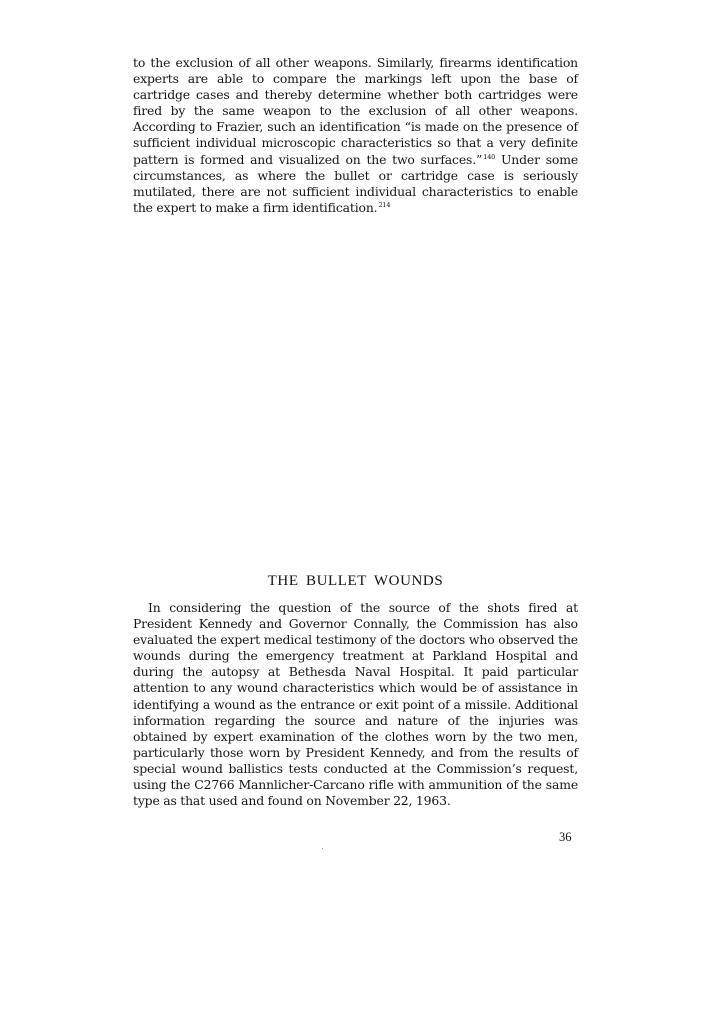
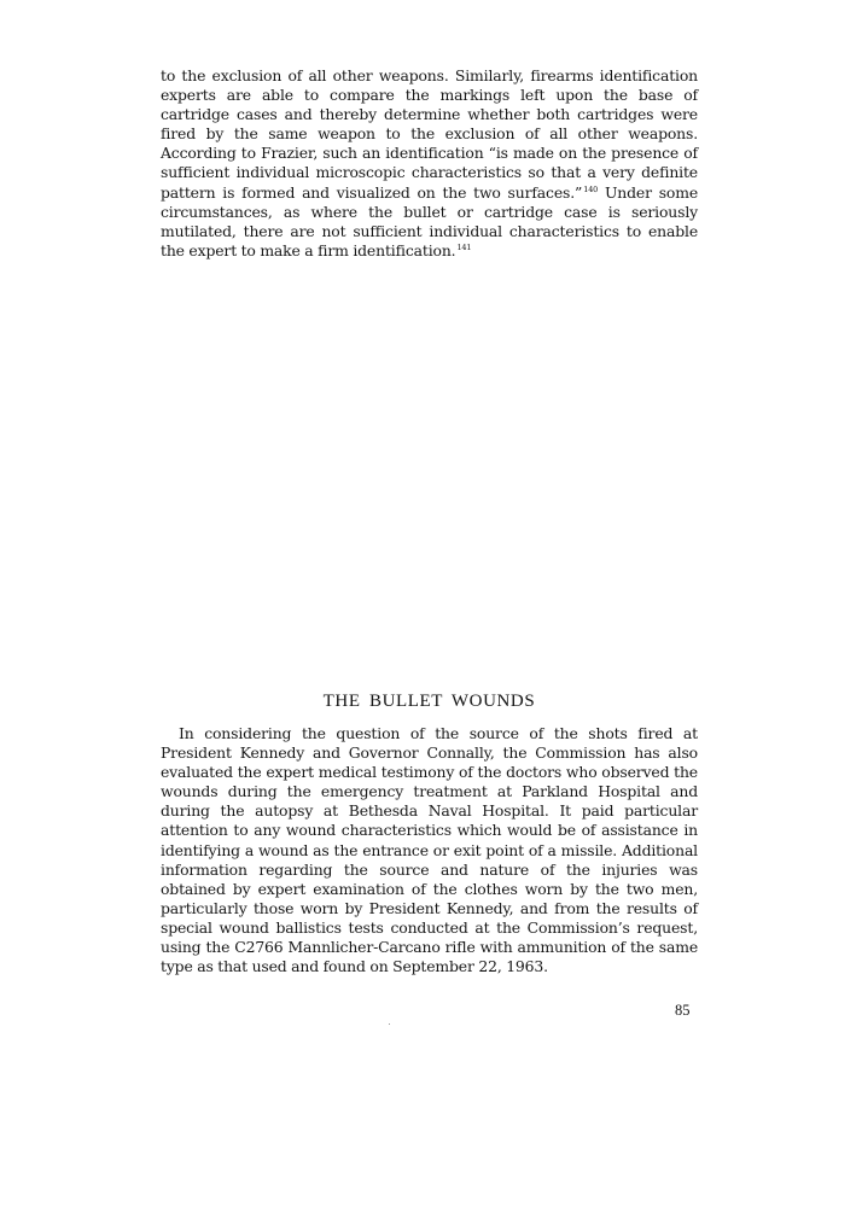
- to the exclusion of all other weapons. Similarly, firearms identification experts are able to compare the markings left upon the base of cartridge cases and thereby determine whether both cartridges were fired by the same weapon to the exclusion of all other weapons. According to Frazier, such an identification “is made on the presence of sufficient individual microscopic characteristics so that a very definite pattern is formed and visualized on the two surfaces.” 140 Under some circumstances, as where the bullet or cartridge case is seriously mutilated, there are not sufficient individual characteristics to enable the expert to make a firm identification. 214
+ to the exclusion of all other weapons. Similarly, firearms identification experts are able to compare the markings left upon the base of cartridge cases and thereby determine whether both cartridges were fired by the same weapon to the exclusion of all other weapons. According to Frazier, such an identification “is made on the presence of sufficient individual microscopic characteristics so that a very definite pattern is formed and visualized on the two surfaces.” 140 Under some circumstances, as where the bullet or cartridge case is seriously mutilated, there are not sufficient individual characteristics to enable the expert to make a firm identification. 141
  THE BULLET WOUNDS
- In considering the question of the source of the shots fired at President Kennedy and Governor Connally, the Commission has also evaluated the expert medical testimony of the doctors who observed the wounds during the emergency treatment at Parkland Hospital and during the autopsy at Bethesda Naval Hospital. It paid particular attention to any wound characteristics which would be of assistance in identifying a wound as the entrance or exit point of a missile. Additional information regarding the source and nature of the injuries was obtained by expert examination of the clothes worn by the two men, particularly those worn by President Kennedy, and from the results of special wound ballistics tests conducted at the Commission’s request, using the C2766 Mannlicher-Carcano rifle with ammunition of the same type as that used and found on November 22, 1963.
+ In considering the question of the source of the shots fired at President Kennedy and Governor Connally, the Commission has also evaluated the expert medical testimony of the doctors who observed the wounds during the emergency treatment at Parkland Hospital and during the autopsy at Bethesda Naval Hospital. It paid particular attention to any wound characteristics which would be of assistance in identifying a wound as the entrance or exit point of a missile. Additional information regarding the source and nature of the injuries was obtained by expert examination of the clothes worn by the two men, particularly those worn by President Kennedy, and from the results of special wound ballistics tests conducted at the Commission’s request, using the C2766 Mannlicher-Carcano rifle with ammunition of the same type as that used and found on September 22, 1963.
- 36
+ 85
